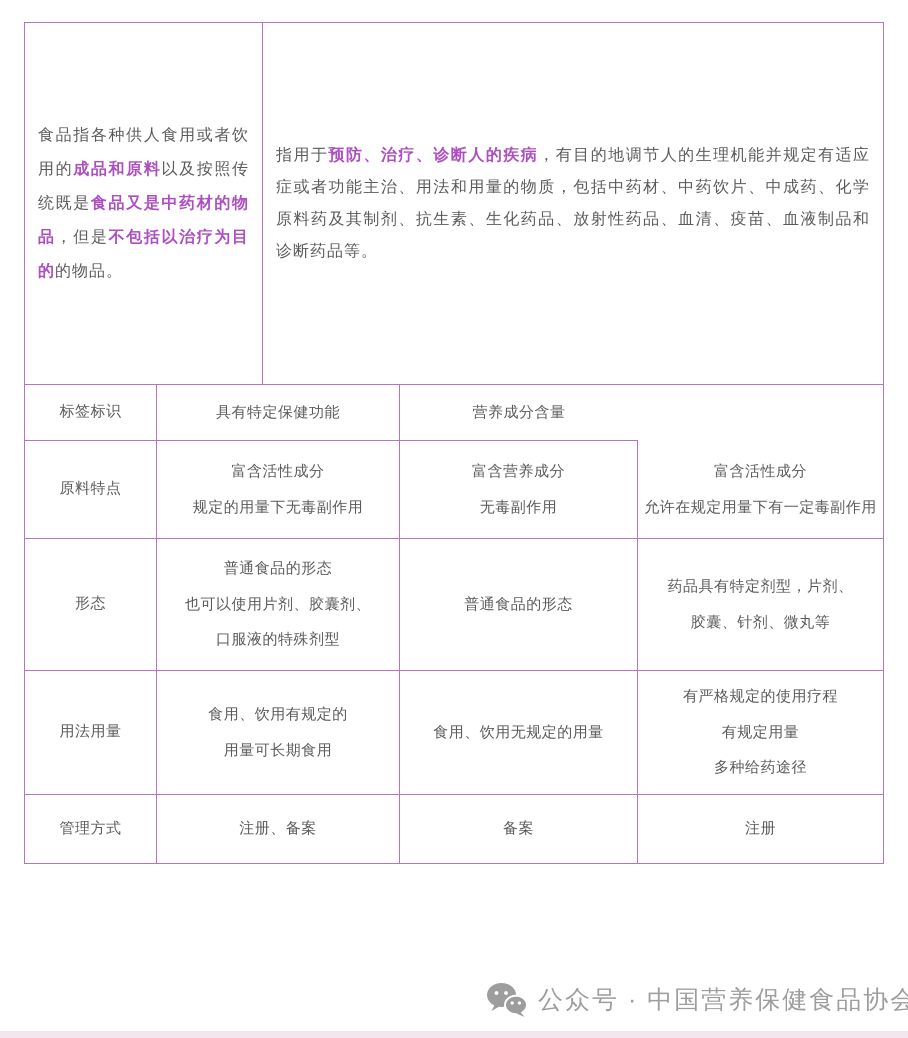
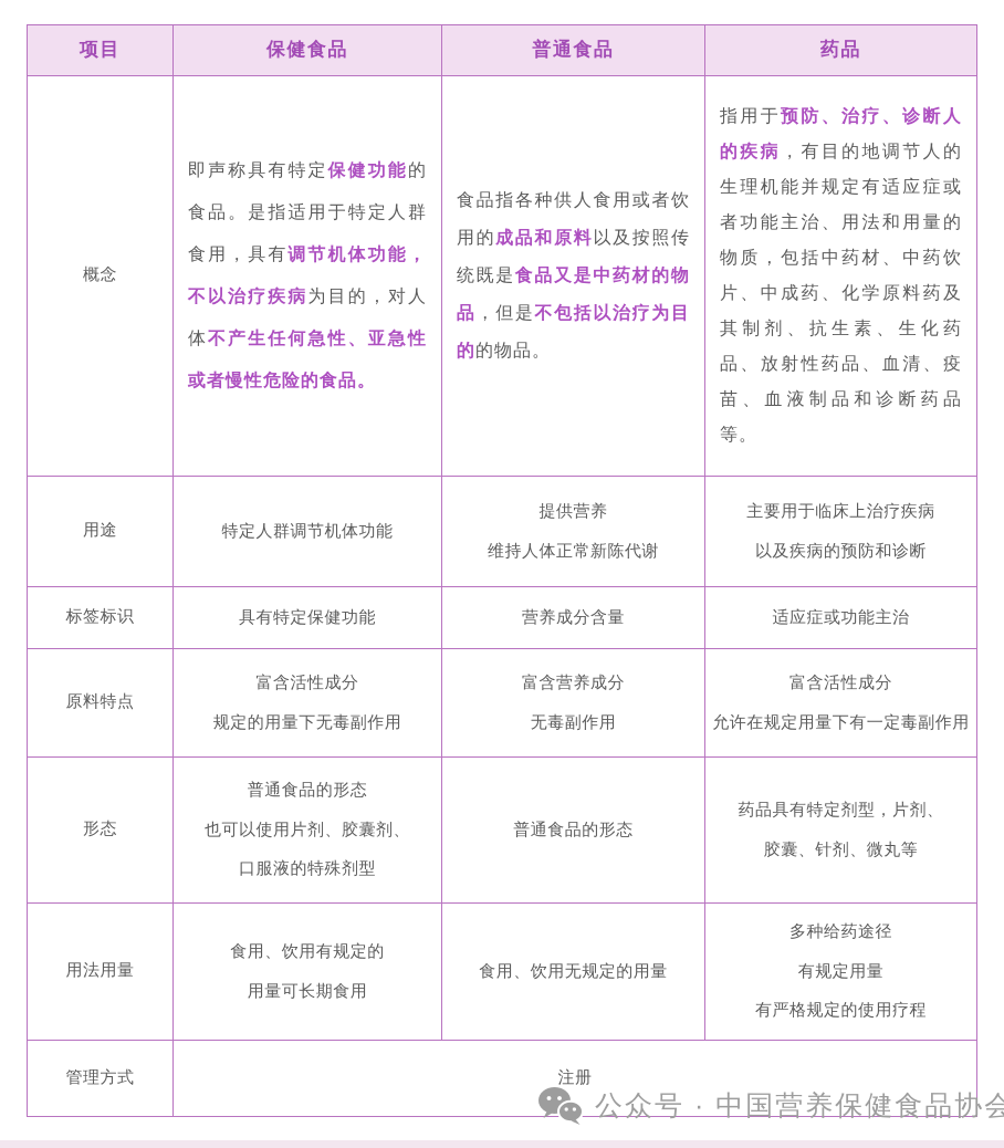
+ 项目
+ 保健食品
+ 普通食品
+ 药品
+ 概念
+ 即声称具有特定保健功能的食品。是指适用于特定人群食用，具有调节机体功能，不以治疗疾病为目的，对人体不产生任何急性、亚急性或者慢性危险的食品。
  食品指各种供人食用或者饮用的成品和原料以及按照传统既是食品又是中药材的物品，但是不包括以治疗为目的的物品。
  指用于预防、治疗、诊断人的疾病，有目的地调节人的生理机能并规定有适应症或者功能主治、用法和用量的物质，包括中药材、中药饮片、中成药、化学原料药及其制剂、抗生素、生化药品、放射性药品、血清、疫苗、血液制品和诊断药品等。
+ 用途
+ 特定人群调节机体功能
+ 提供营养
+ 维持人体正常新陈代谢
+ 主要用于临床上治疗疾病
+ 以及疾病的预防和诊断
  标签标识
  具有特定保健功能
  营养成分含量
+ 适应症或功能主治
  原料特点
  富含活性成分
  规定的用量下无毒副作用
  富含营养成分
  无毒副作用
  富含活性成分
  允许在规定用量下有一定毒副作用
  形态
  普通食品的形态
  也可以使用片剂、胶囊剂、
  口服液的特殊剂型
  普通食品的形态
  药品具有特定剂型，片剂、
  胶囊、针剂、微丸等
  用法用量
  食用、饮用有规定的
  用量可长期食用
  食用、饮用无规定的用量
- 有严格规定的使用疗程
+ 多种给药途径
  有规定用量
- 多种给药途径
+ 有严格规定的使用疗程
  管理方式
- 注册、备案
- 备案
  注册
  公众号 · 中国营养保健食品协会
